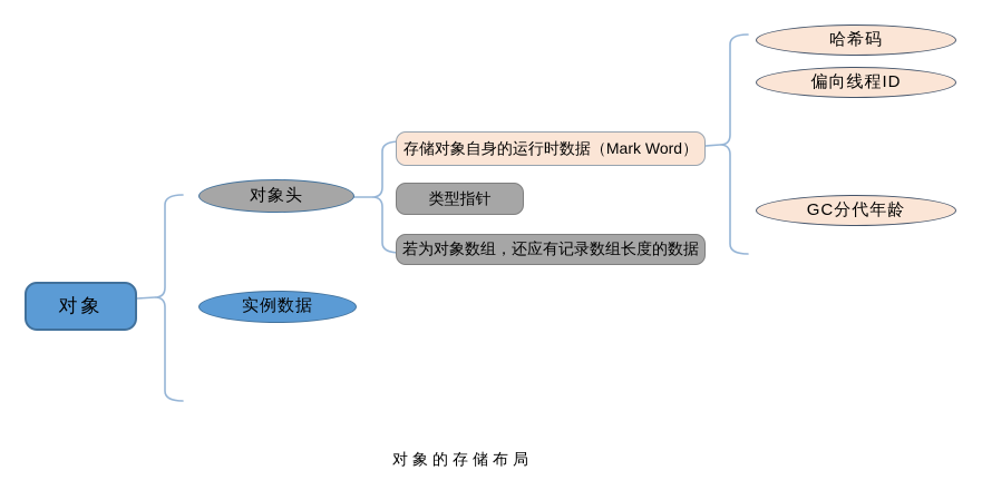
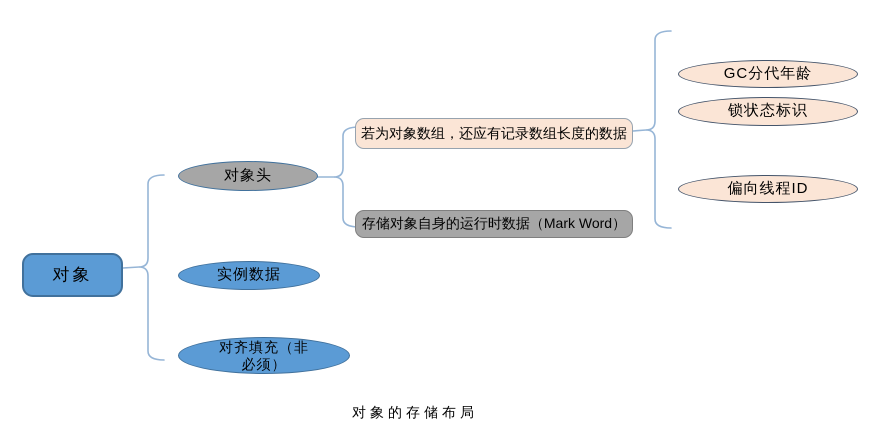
  对象
  对象头
  实例数据
+ 对齐填充（非必须）
- 存储对象自身的运行时数据（Mark Word）
+ 若为对象数组，还应有记录数组长度的数据
- 类型指针
- 若为对象数组，还应有记录数组长度的数据
+ 存储对象自身的运行时数据（Mark Word）
- 哈希码
- 偏向线程ID
+ GC分代年龄
+ 锁状态标识
- GC分代年龄
+ 偏向线程ID
  对象的存储布局
